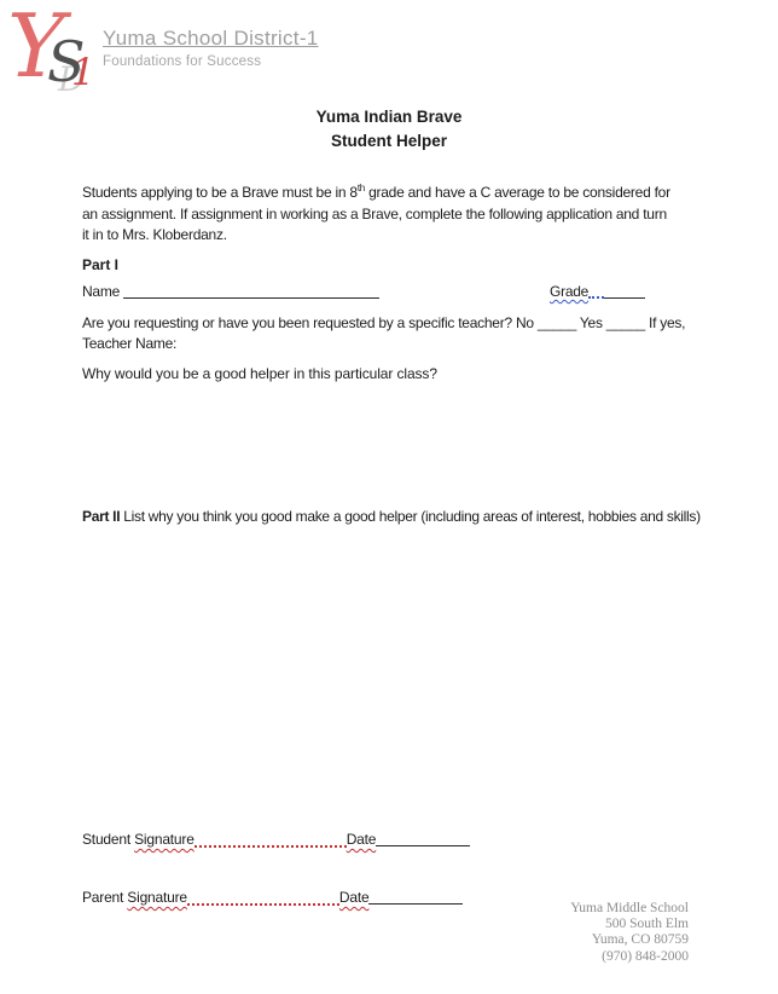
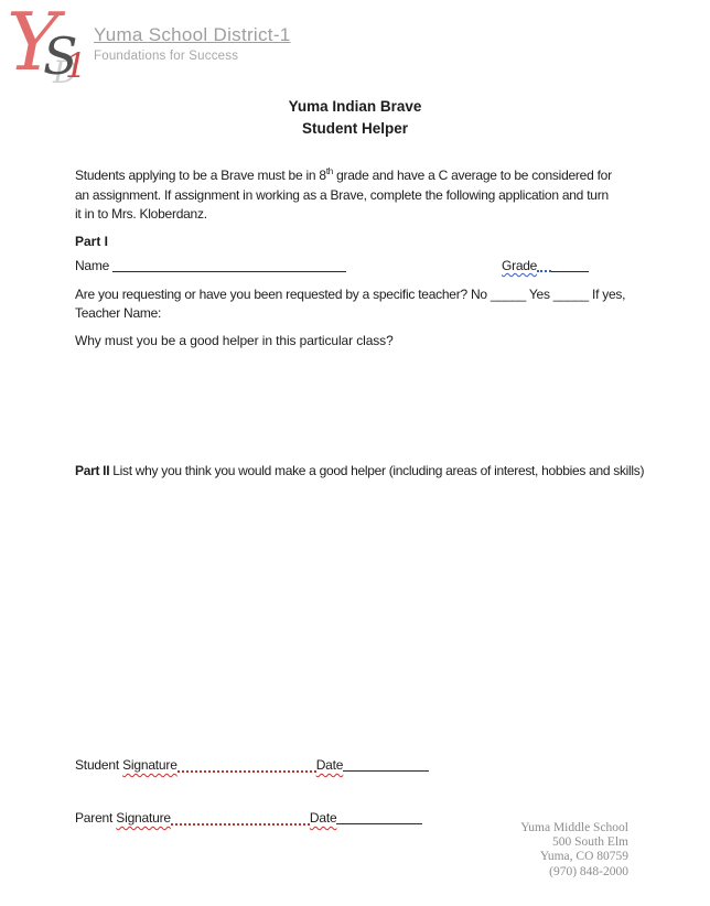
  Y
  D
  1
  S
  Yuma School District-1
  Foundations for Success
  Yuma Indian Brave
  Student Helper
  Students applying to be a Brave must be in 8th grade and have a C average to be considered for
  an assignment. If assignment in working as a Brave, complete the following application and turn
  it in to Mrs. Kloberdanz.
  Part I
  Name
  Grade
  Are you requesting or have you been requested by a specific teacher? No _____ Yes _____ If yes,
  Teacher Name:
- Why would you be a good helper in this particular class?
+ Why must you be a good helper in this particular class?
- Part II List why you think you good make a good helper (including areas of interest, hobbies and skills)
+ Part II List why you think you would make a good helper (including areas of interest, hobbies and skills)
  Student Signature Date
  Parent Signature Date
  Yuma Middle School
  500 South Elm
  Yuma, CO 80759
  (970) 848-2000
